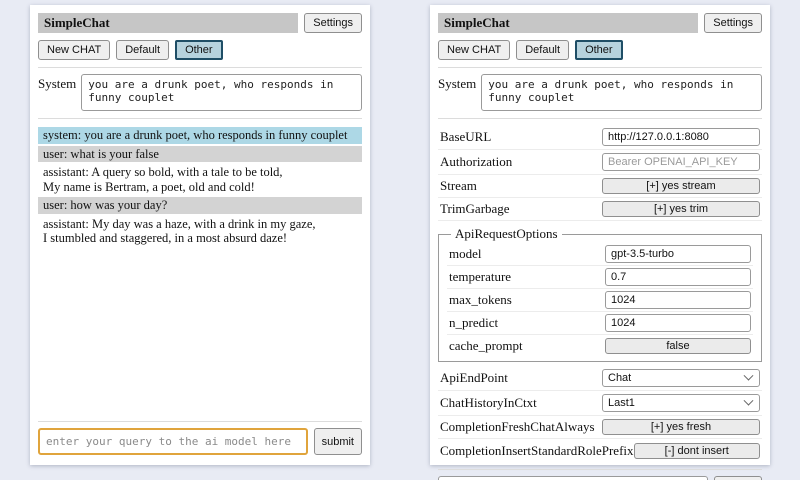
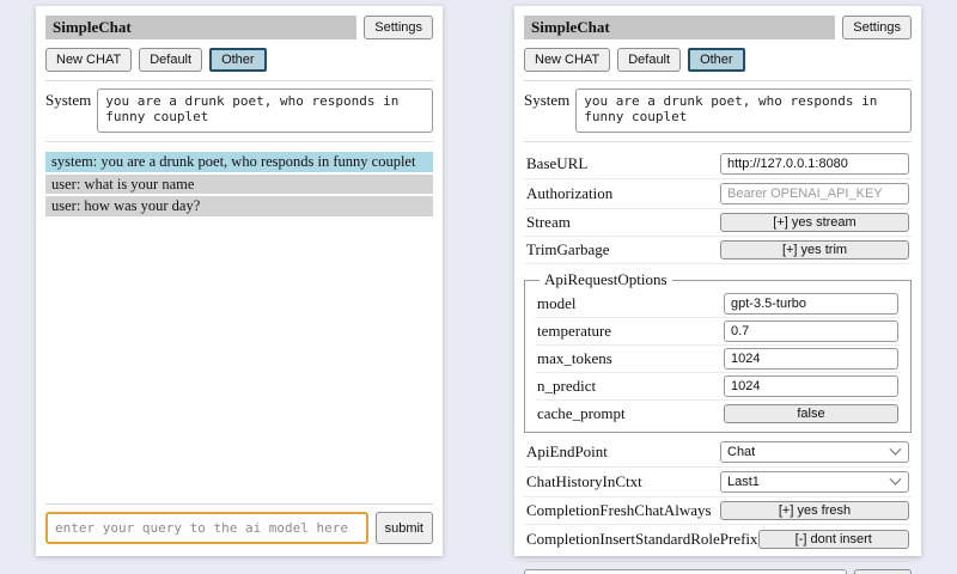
  SimpleChat
  Settings
  New CHAT
  Default
  Other
  System
  system: you are a drunk poet, who responds in funny couplet
- user: what is your false
+ user: what is your name
- assistant: A query so bold, with a tale to be told,
- My name is Bertram, a poet, old and cold!
  user: how was your day?
- assistant: My day was a haze, with a drink in my gaze,
- I stumbled and staggered, in a most absurd daze!
  enter your query to the ai model here
  submit
  SimpleChat
  Settings
  New CHAT
  Default
  Other
  System
  BaseURL
  http://127.0.0.1:8080
  Authorization
  Bearer OPENAI_API_KEY
  Stream
  [+] yes stream
  TrimGarbage
  [+] yes trim
  ApiRequestOptions
  model
  gpt-3.5-turbo
  temperature
  0.7
  max_tokens
  1024
  n_predict
  1024
  cache_prompt
  false
  ApiEndPoint
  Chat
  ChatHistoryInCtxt
  Last1
  CompletionFreshChatAlways
  [+] yes fresh
  CompletionInsertStandardRolePrefix
  [-] dont insert
